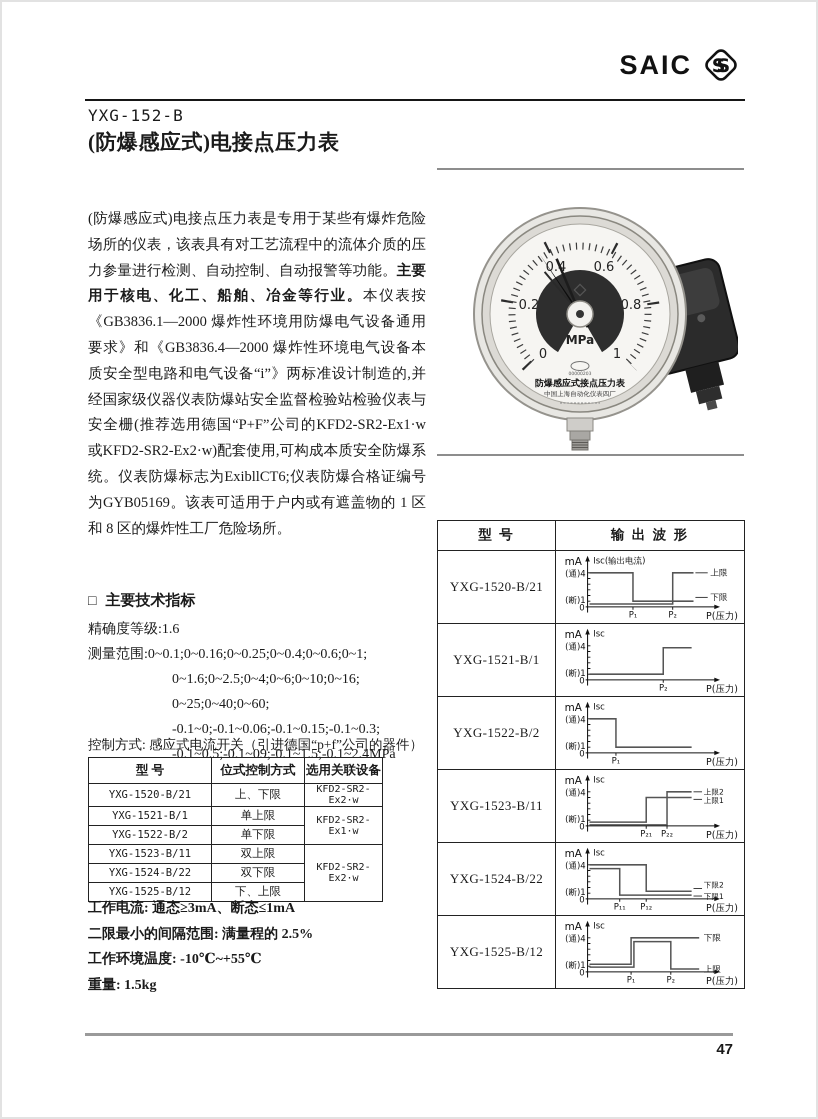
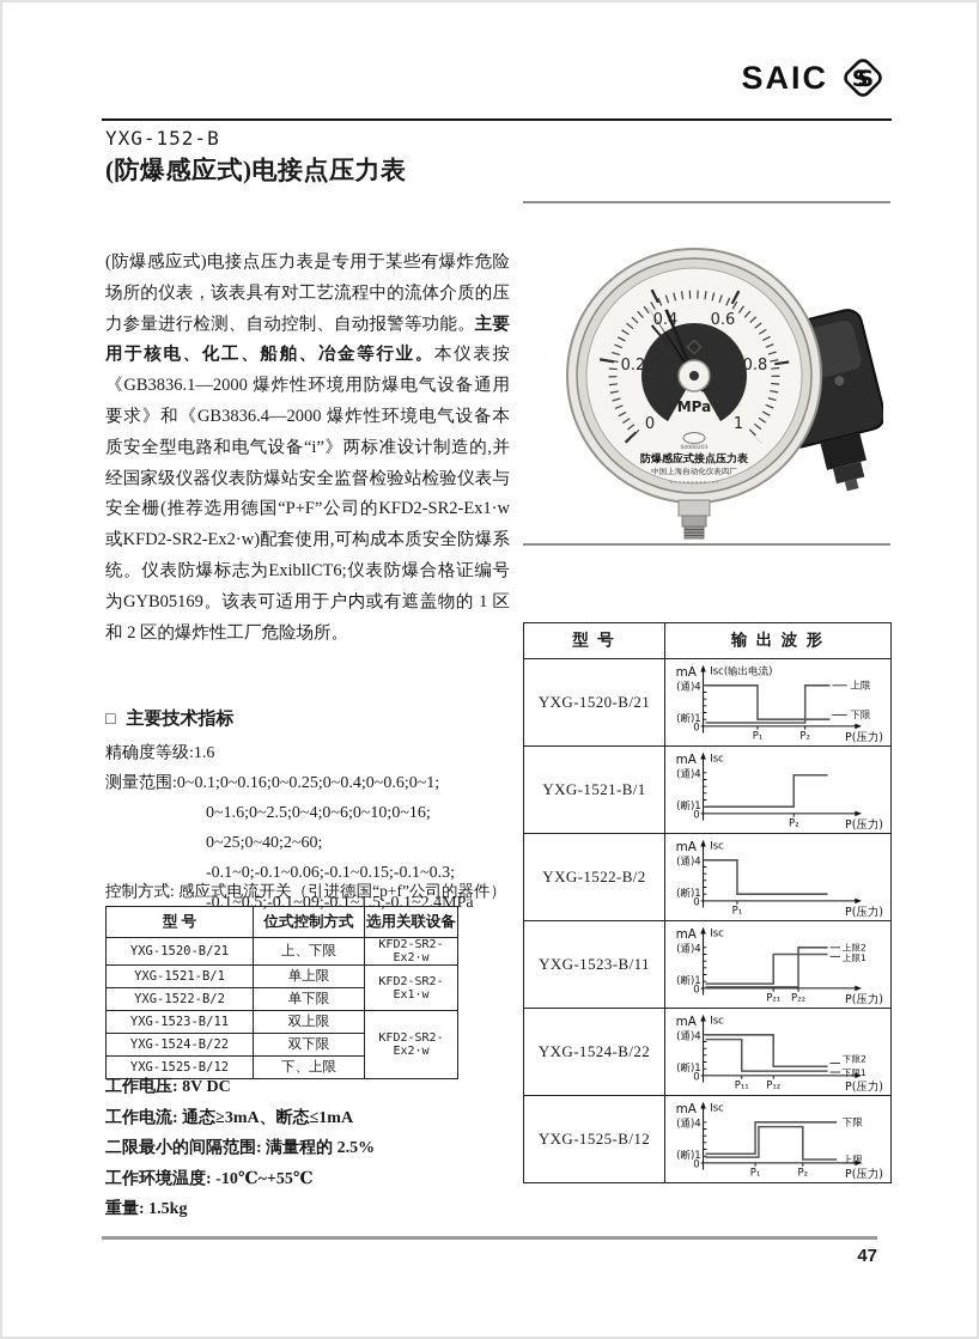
  SAIC
  S
  S
  YXG-152-B
  (防爆感应式)电接点压力表
- (防爆感应式)电接点压力表是专用于某些有爆炸危险场所的仪表，该表具有对工艺流程中的流体介质的压力参量进行检测、自动控制、自动报警等功能。主要用于核电、化工、船舶、冶金等行业。本仪表按《GB3836.1—2000 爆炸性环境用防爆电气设备通用要求》和《GB3836.4—2000 爆炸性环境电气设备本质安全型电路和电气设备“i”》两标准设计制造的,并经国家级仪器仪表防爆站安全监督检验站检验仪表与安全栅(推荐选用德国“P+F”公司的KFD2-SR2-Ex1·w或KFD2-SR2-Ex2·w)配套使用,可构成本质安全防爆系统。仪表防爆标志为ExibllCT6;仪表防爆合格证编号为GYB05169。该表可适用于户内或有遮盖物的 1 区和 8 区的爆炸性工厂危险场所。
+ (防爆感应式)电接点压力表是专用于某些有爆炸危险场所的仪表，该表具有对工艺流程中的流体介质的压力参量进行检测、自动控制、自动报警等功能。主要用于核电、化工、船舶、冶金等行业。本仪表按《GB3836.1—2000 爆炸性环境用防爆电气设备通用要求》和《GB3836.4—2000 爆炸性环境电气设备本质安全型电路和电气设备“i”》两标准设计制造的,并经国家级仪器仪表防爆站安全监督检验站检验仪表与安全栅(推荐选用德国“P+F”公司的KFD2-SR2-Ex1·w或KFD2-SR2-Ex2·w)配套使用,可构成本质安全防爆系统。仪表防爆标志为ExibllCT6;仪表防爆合格证编号为GYB05169。该表可适用于户内或有遮盖物的 1 区和 2 区的爆炸性工厂危险场所。
  □ 主要技术指标
  精确度等级:1.6
  测量范围:0~0.1;0~0.16;0~0.25;0~0.4;0~0.6;0~1;
  0~1.6;0~2.5;0~4;0~6;0~10;0~16;
- 0~25;0~40;0~60;
+ 0~25;0~40;2~60;
  -0.1~0;-0.1~0.06;-0.1~0.15;-0.1~0.3;
  -0.1~0.5;-0.1~09;-0.1~1.5;-0.1~2.4MPa
  控制方式: 感应式电流开关（引进德国“p+f”公司的器件）
  型 号	位式控制方式	选用关联设备
  YXG-1520-B/21	上、下限	KFD2-SR2-Ex2·w
  YXG-1521-B/1	单上限	KFD2-SR2-Ex1·w
  YXG-1522-B/2	单下限
  YXG-1523-B/11	双上限	KFD2-SR2-Ex2·w
  YXG-1524-B/22	双下限
  YXG-1525-B/12	下、上限
+ 工作电压: 8V DC
  工作电流: 通态≥3mA、断态≤1mA
  二限最小的间隔范围: 满量程的 2.5%
  工作环境温度: -10℃~+55℃
  重量: 1.5kg
  0
  0.2
  0.4
  0.6
  0.8
  1
  MPa
  防爆感应式接点压力表
  型 号	输 出 波 形
  YXG-1520-B/21	mA Isc(输出电流) (通)4 (断)1 0 P₁ P₂ P(压力) 上限 下限
  YXG-1521-B/1	mA Isc (通)4 (断)1 0 P₂ P(压力)
  YXG-1522-B/2	mA Isc (通)4 (断)1 0 P₁ P(压力)
  YXG-1523-B/11	mA Isc (通)4 (断)1 0 P₂₁ P₂₂ P(压力) 上限2 上限1
  YXG-1524-B/22	mA Isc (通)4 (断)1 0 P₁₁ P₁₂ P(压力) 下限2 下限1
  YXG-1525-B/12	mA Isc (通)4 (断)1 0 P₁ P₂ P(压力) 下限 上限
  47
